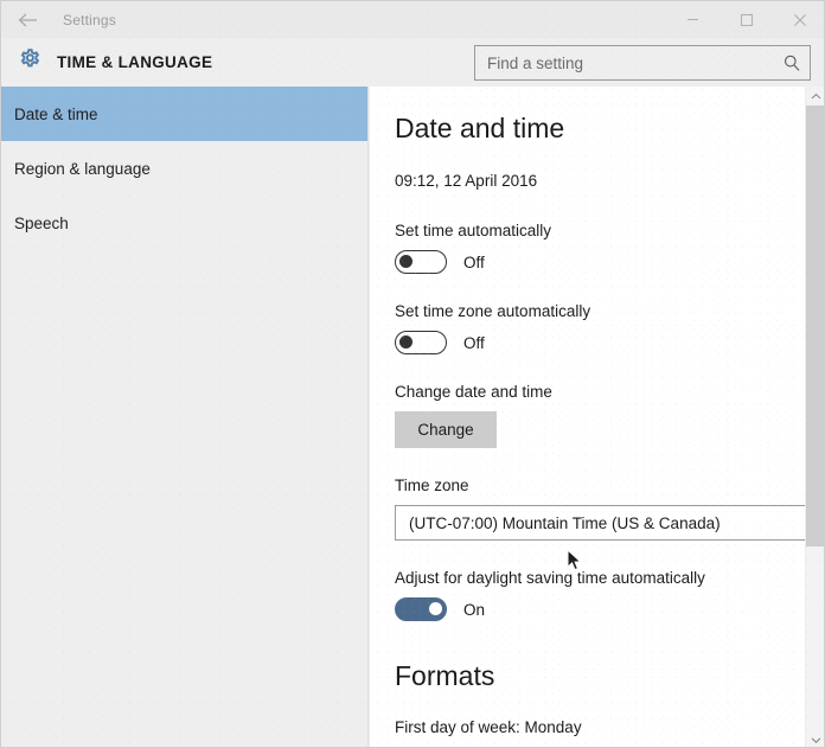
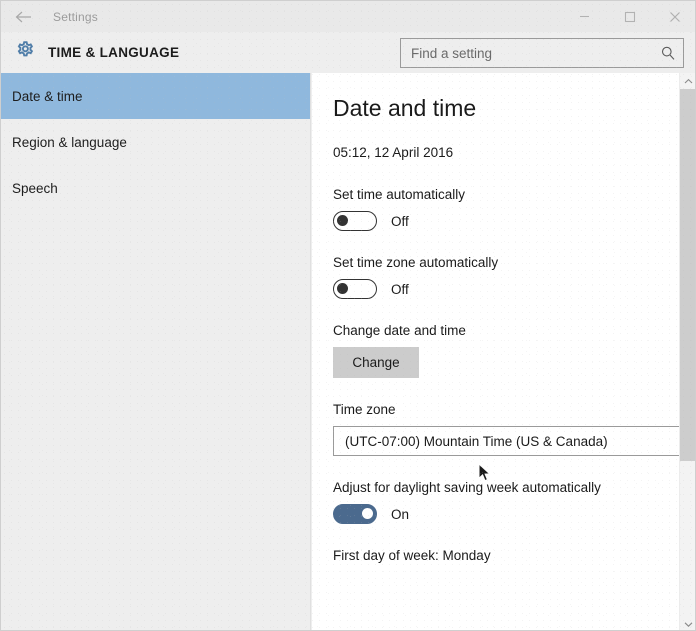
  Settings
  TIME & LANGUAGE
  Find a setting
  Date & time
  Region & language
  Speech
  Date and time
- 09:12, 12 April 2016
+ 05:12, 12 April 2016
  Set time automatically
  Off
  Set time zone automatically
  Off
  Change date and time
  Change
  Time zone
  (UTC-07:00) Mountain Time (US & Canada)
- Adjust for daylight saving time automatically
+ Adjust for daylight saving week automatically
  On
- Formats
  First day of week: Monday
